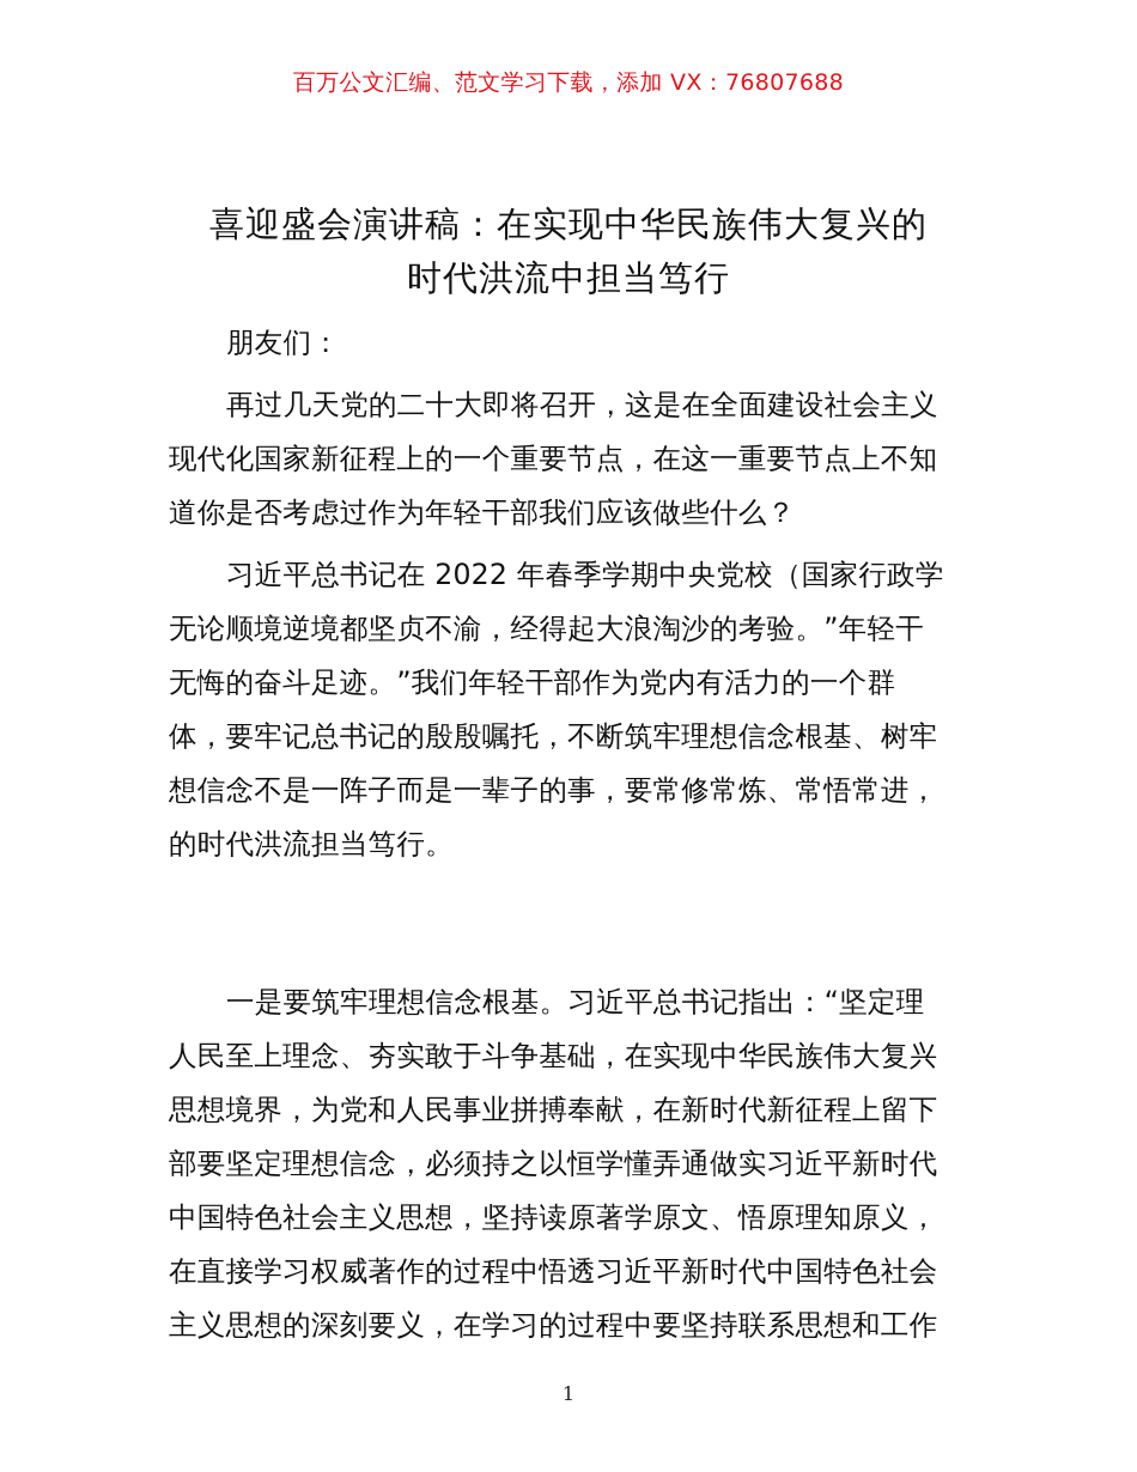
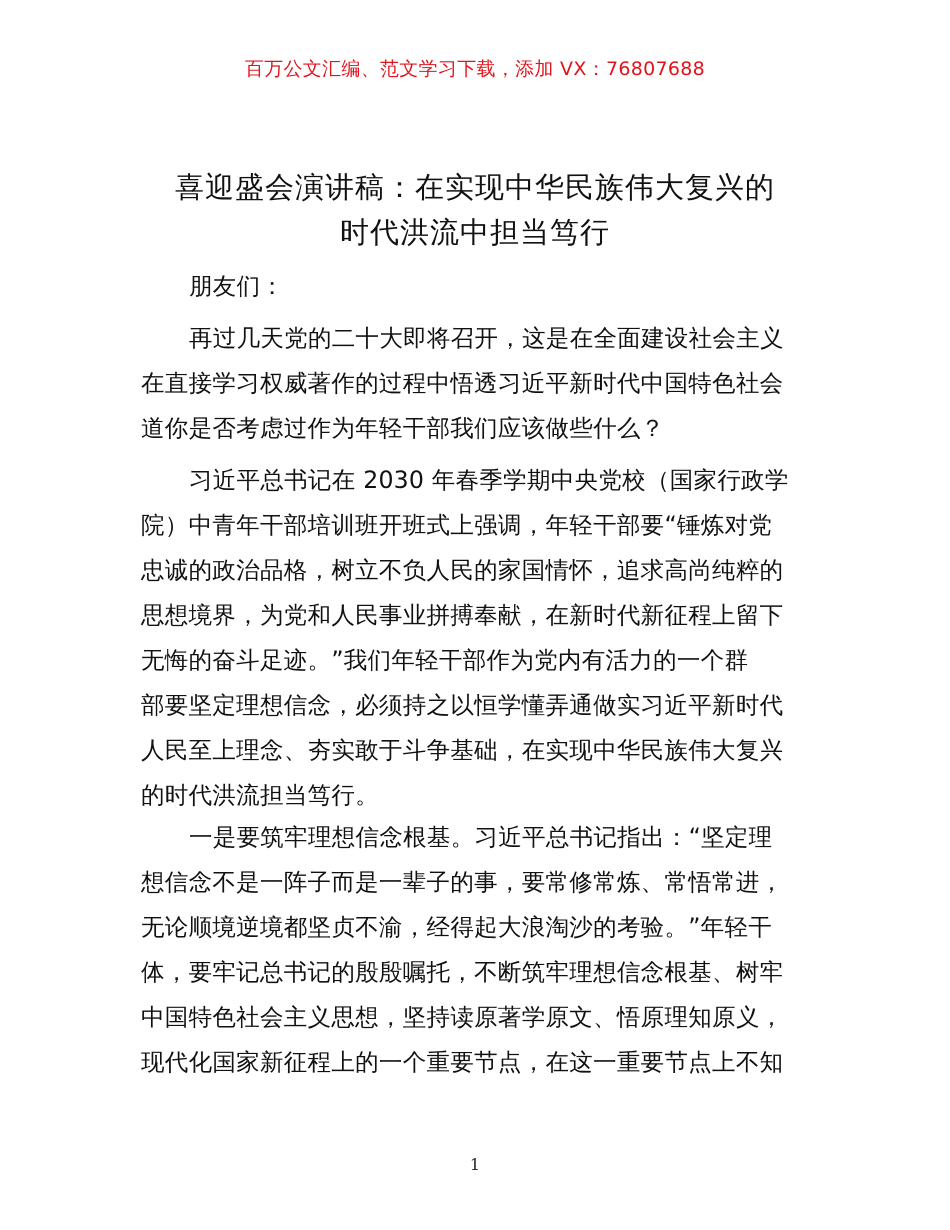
  百万公文汇编、范文学习下载，添加 VX：76807688
  喜迎盛会演讲稿：在实现中华民族伟大复兴的
  时代洪流中担当笃行
  朋友们：
  再过几天党的二十大即将召开，这是在全面建设社会主义
- 现代化国家新征程上的一个重要节点，在这一重要节点上不知
+ 在直接学习权威著作的过程中悟透习近平新时代中国特色社会
  道你是否考虑过作为年轻干部我们应该做些什么？
- 习近平总书记在 2022 年春季学期中央党校（国家行政学
+ 习近平总书记在 2030 年春季学期中央党校（国家行政学
+ 院）中青年干部培训班开班式上强调，年轻干部要“锤炼对党
+ 忠诚的政治品格，树立不负人民的家国情怀，追求高尚纯粹的
- 无论顺境逆境都坚贞不渝，经得起大浪淘沙的考验。”年轻干
+ 思想境界，为党和人民事业拼搏奉献，在新时代新征程上留下
  无悔的奋斗足迹。”我们年轻干部作为党内有活力的一个群
- 体，要牢记总书记的殷殷嘱托，不断筑牢理想信念根基、树牢
+ 部要坚定理想信念，必须持之以恒学懂弄通做实习近平新时代
- 想信念不是一阵子而是一辈子的事，要常修常炼、常悟常进，
+ 人民至上理念、夯实敢于斗争基础，在实现中华民族伟大复兴
  的时代洪流担当笃行。
  一是要筑牢理想信念根基。习近平总书记指出：“坚定理
- 人民至上理念、夯实敢于斗争基础，在实现中华民族伟大复兴
+ 想信念不是一阵子而是一辈子的事，要常修常炼、常悟常进，
- 思想境界，为党和人民事业拼搏奉献，在新时代新征程上留下
+ 无论顺境逆境都坚贞不渝，经得起大浪淘沙的考验。”年轻干
- 部要坚定理想信念，必须持之以恒学懂弄通做实习近平新时代
+ 体，要牢记总书记的殷殷嘱托，不断筑牢理想信念根基、树牢
  中国特色社会主义思想，坚持读原著学原文、悟原理知原义，
- 在直接学习权威著作的过程中悟透习近平新时代中国特色社会
+ 现代化国家新征程上的一个重要节点，在这一重要节点上不知
- 主义思想的深刻要义，在学习的过程中要坚持联系思想和工作
  1
